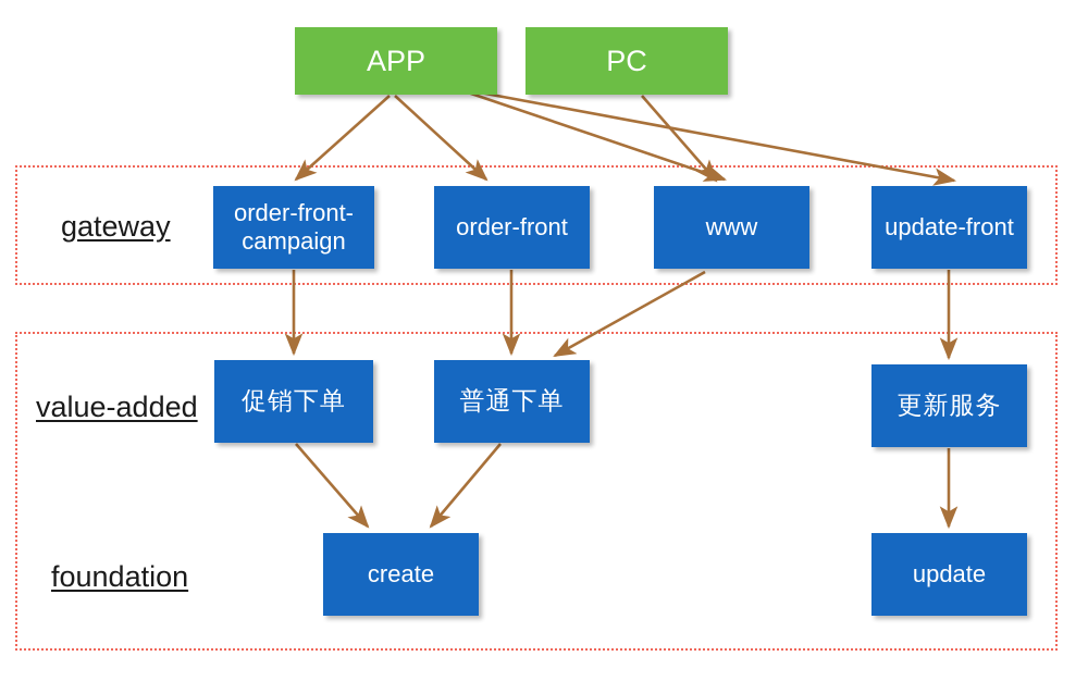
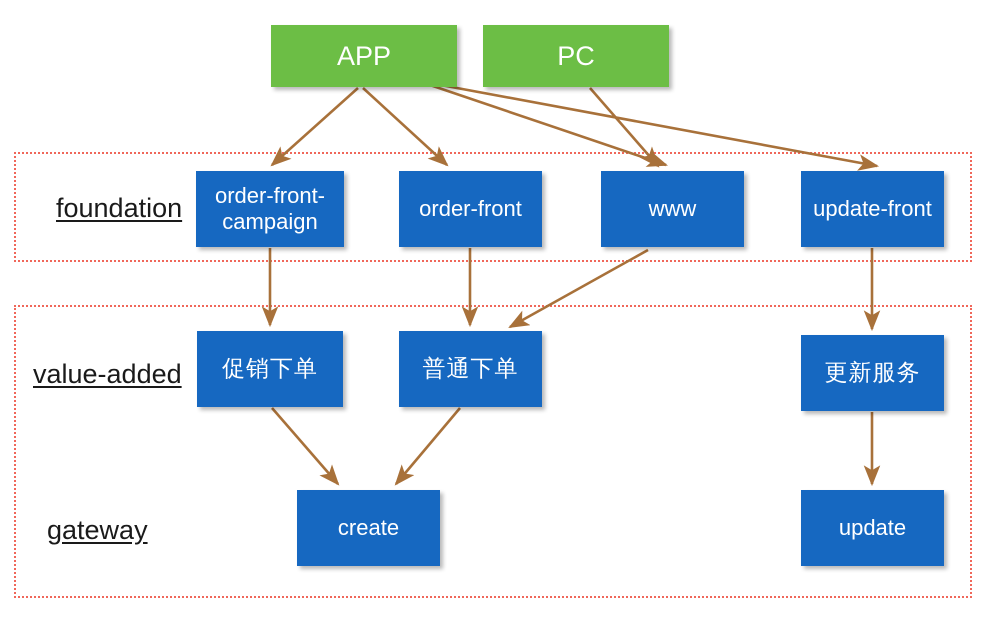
- gateway
+ foundation
  value-added
- foundation
+ gateway
  APP
  PC
  order-front-campaign
  order-front
  www
  update-front
  促销下单
  普通下单
  更新服务
  create
  update
